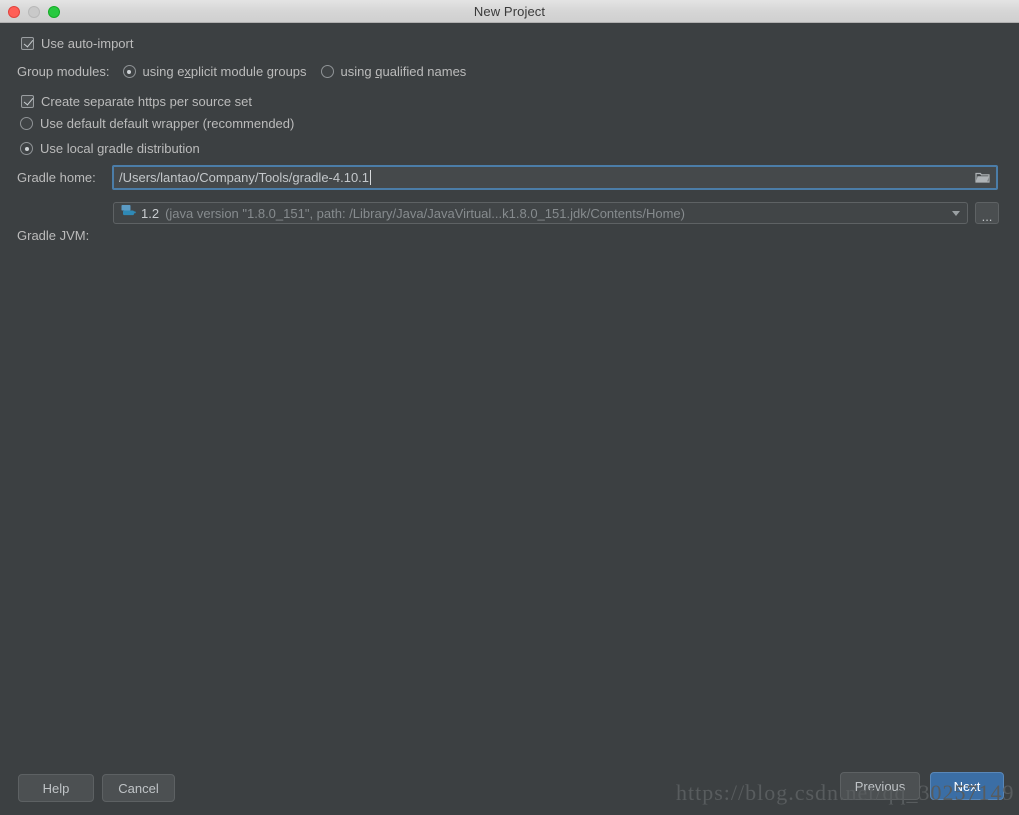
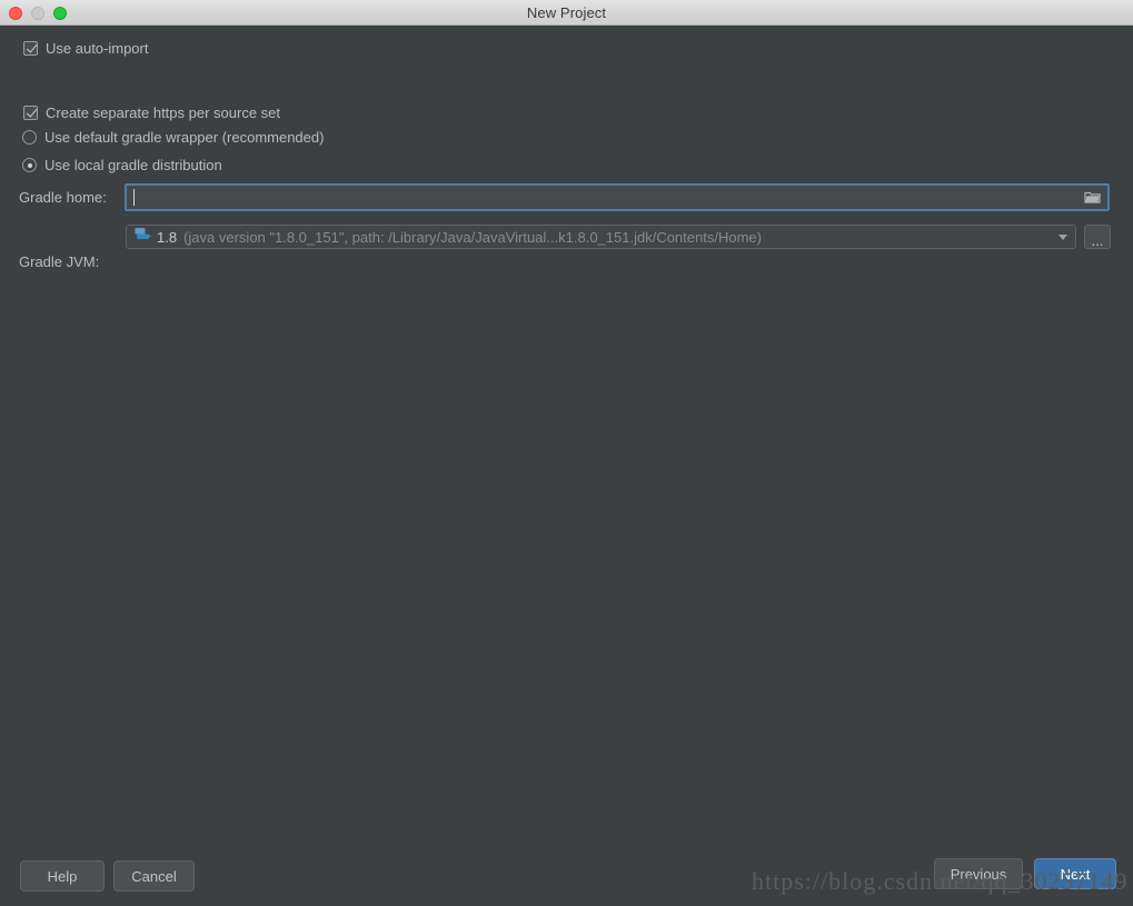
  New Project
  Use auto-import
- Group modules:
- using explicit module groups
- using qualified names
  Create separate https per source set
- Use default default wrapper (recommended)
+ Use default gradle wrapper (recommended)
  Use local gradle distribution
  Gradle home:
- /Users/lantao/Company/Tools/gradle-4.10.1
  Gradle JVM:
- 1.2
+ 1.8
  (java version "1.8.0_151", path: /Library/Java/JavaVirtual...k1.8.0_151.jdk/Contents/Home)
  ...
  Help
  Cancel
  Previous
  Next
  https://blog.csdn.net/qq_30257149
